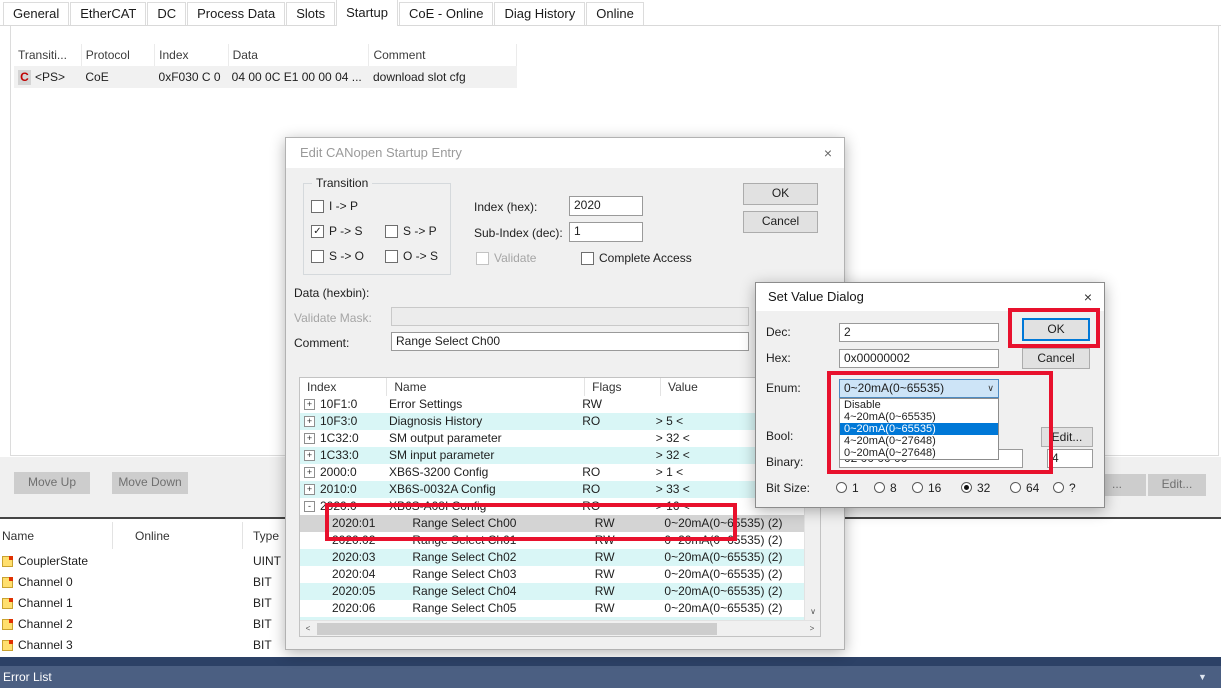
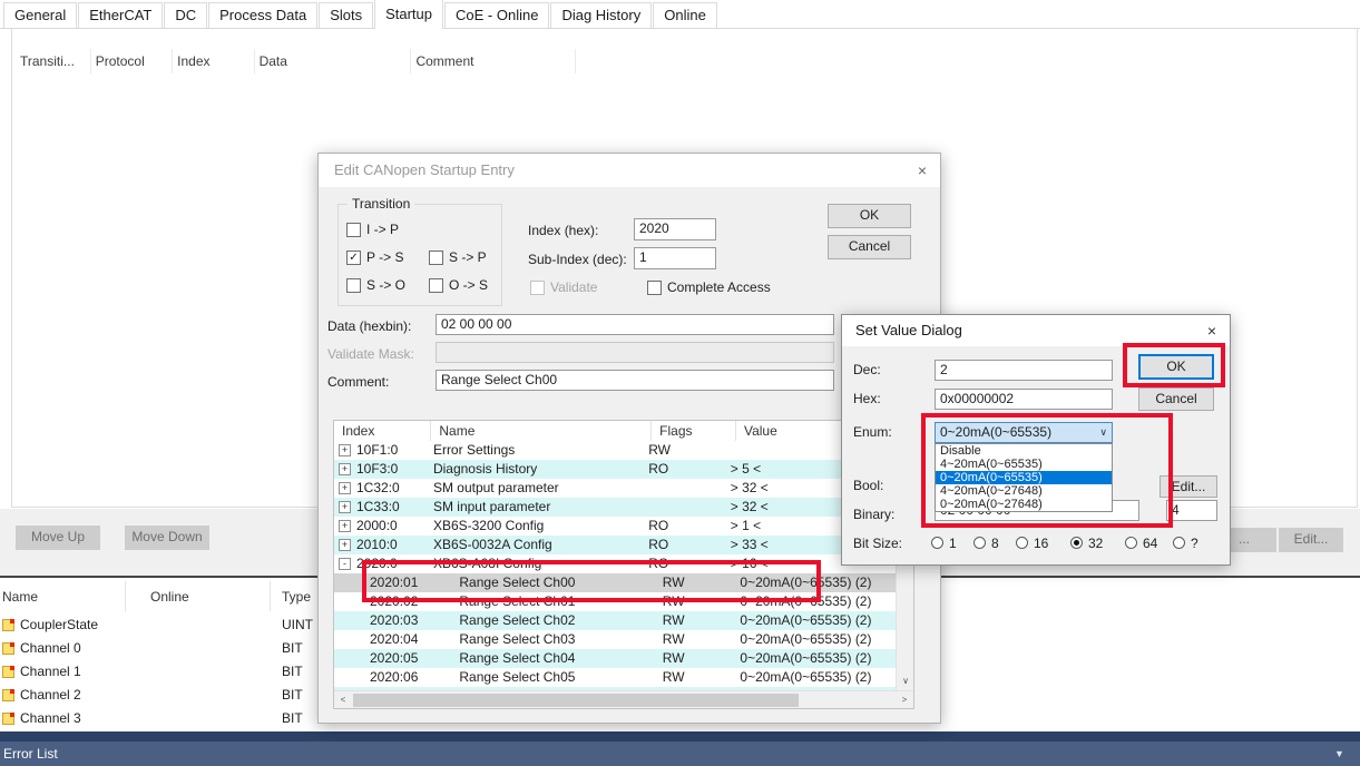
  General
  EtherCAT
  DC
  Process Data
  Slots
  Startup
  CoE - Online
  Diag History
  Online
  Transiti...
  Protocol
  Index
  Data
  Comment
- C <PS>
- CoE
- 0xF030 C 0
- 04 00 0C E1 00 00 04 ...
- download slot cfg
  Move Up
  Move Down
  ...
  Edit...
  Name
  Online
  Type
  CouplerState
  UINT
  Channel 0
  BIT
  Channel 1
  BIT
  Channel 2
  BIT
  Channel 3
  BIT
  Error List
  ▼
  Edit CANopen Startup Entry
  ×
  Transition
  I -> P
  ✓
  P -> S
  S -> P
  S -> O
  O -> S
  Index (hex):
  2020
  Sub-Index (dec):
  1
  Validate
  Complete Access
  OK
  Cancel
  Data (hexbin):
+ 02 00 00 00
  Validate Mask:
  Comment:
  Range Select Ch00
  Index
  Name
  Flags
  Value
  + 10F1:0
  Error Settings
  RW
  + 10F3:0
  Diagnosis History
  RO
  > 5 <
  + 1C32:0
  SM output parameter
  > 32 <
  + 1C33:0
  SM input parameter
  > 32 <
  + 2000:0
  XB6S-3200 Config
  RO
  > 1 <
  + 2010:0
  XB6S-0032A Config
  RO
  > 33 <
  - 2020:0
  XB6S-A08I Config
  RO
  > 16 <
  2020:01
  Range Select Ch00
  RW
  0~20mA(0~65535) (2)
  2020:02
  Range Select Ch01
  RW
  0~20mA(0~65535) (2)
  2020:03
  Range Select Ch02
  RW
  0~20mA(0~65535) (2)
  2020:04
  Range Select Ch03
  RW
  0~20mA(0~65535) (2)
  2020:05
  Range Select Ch04
  RW
  0~20mA(0~65535) (2)
  2020:06
  Range Select Ch05
  RW
  0~20mA(0~65535) (2)
  ∨
  <
  >
  Set Value Dialog
  ×
  Dec:
  2
  Hex:
  0x00000002
  Enum:
  0~20mA(0~65535)
  ∨
  Disable
  4~20mA(0~65535)
  0~20mA(0~65535)
  4~20mA(0~27648)
  0~20mA(0~27648)
  Bool:
  Edit...
  Binary:
  4
  Bit Size:
  1
  8
  16
  32
  64
  ?
  OK
  Cancel
